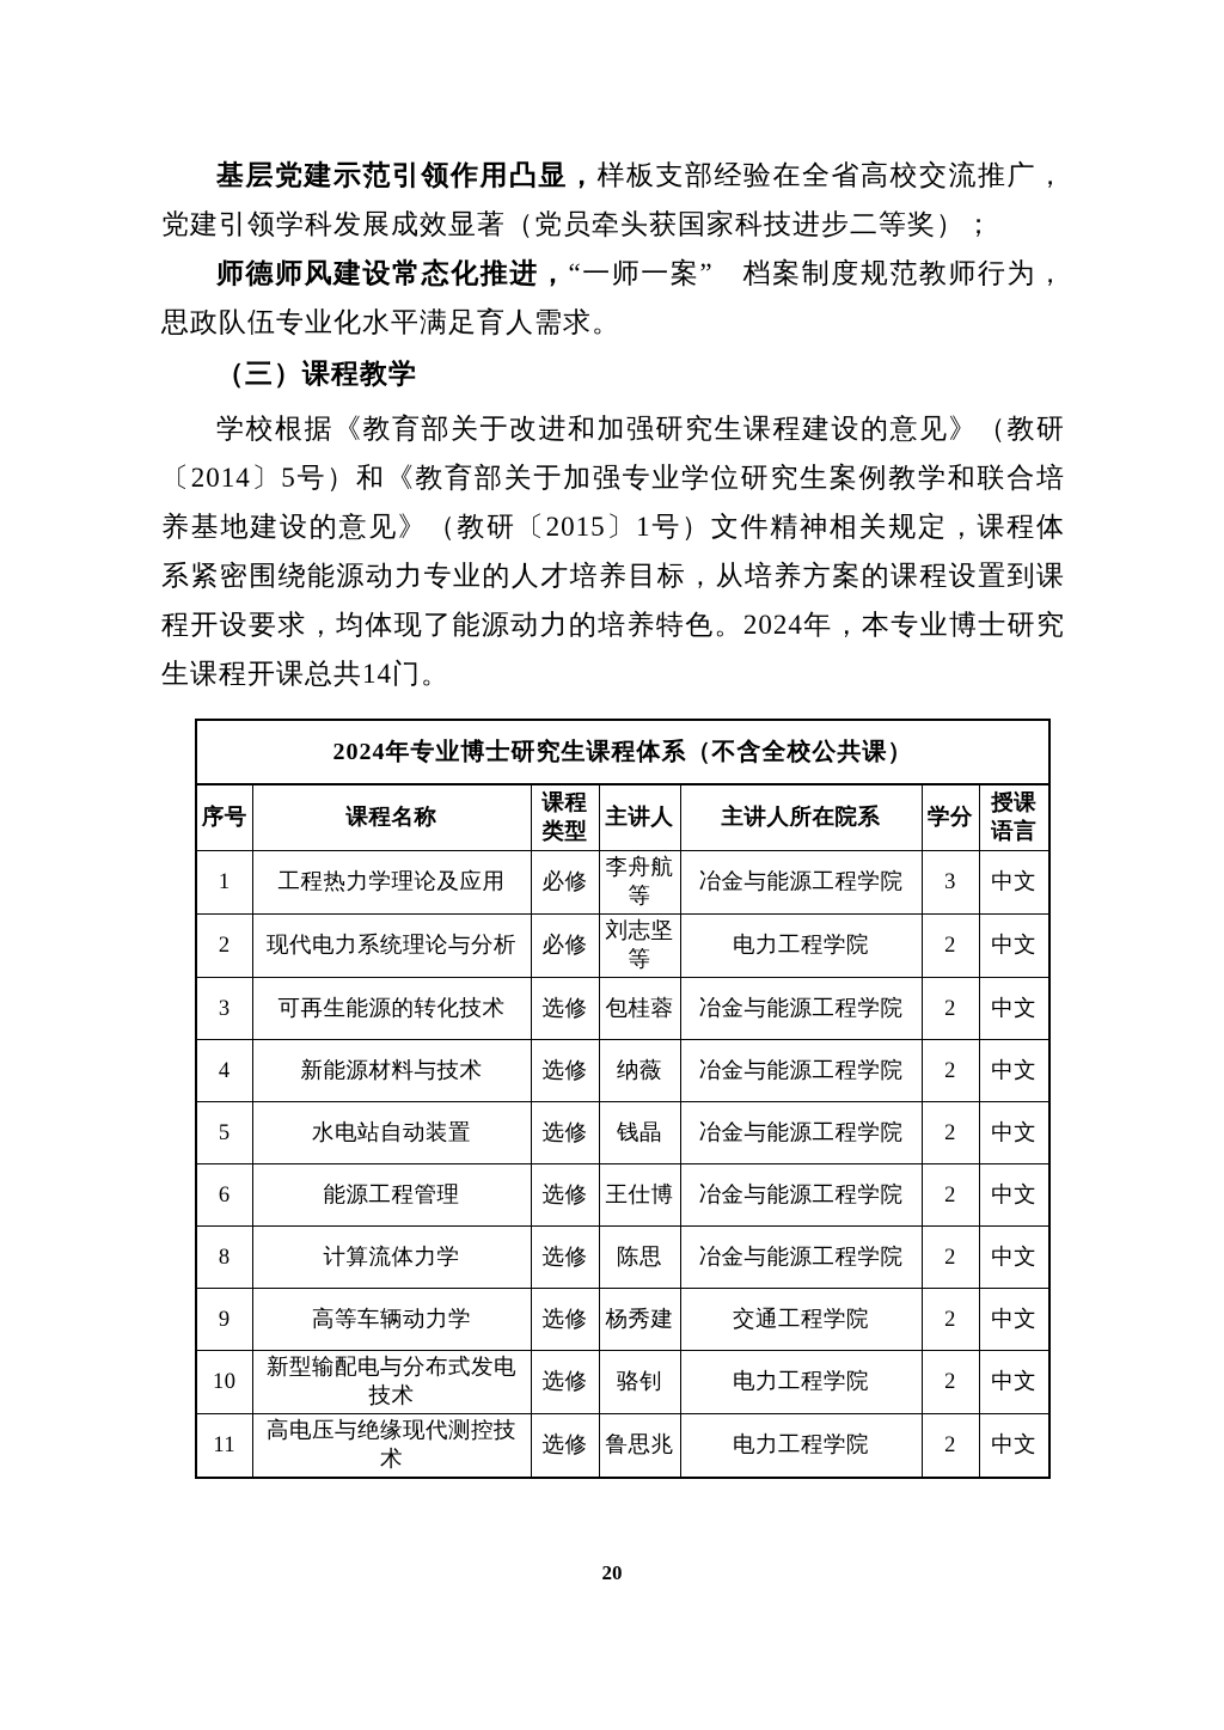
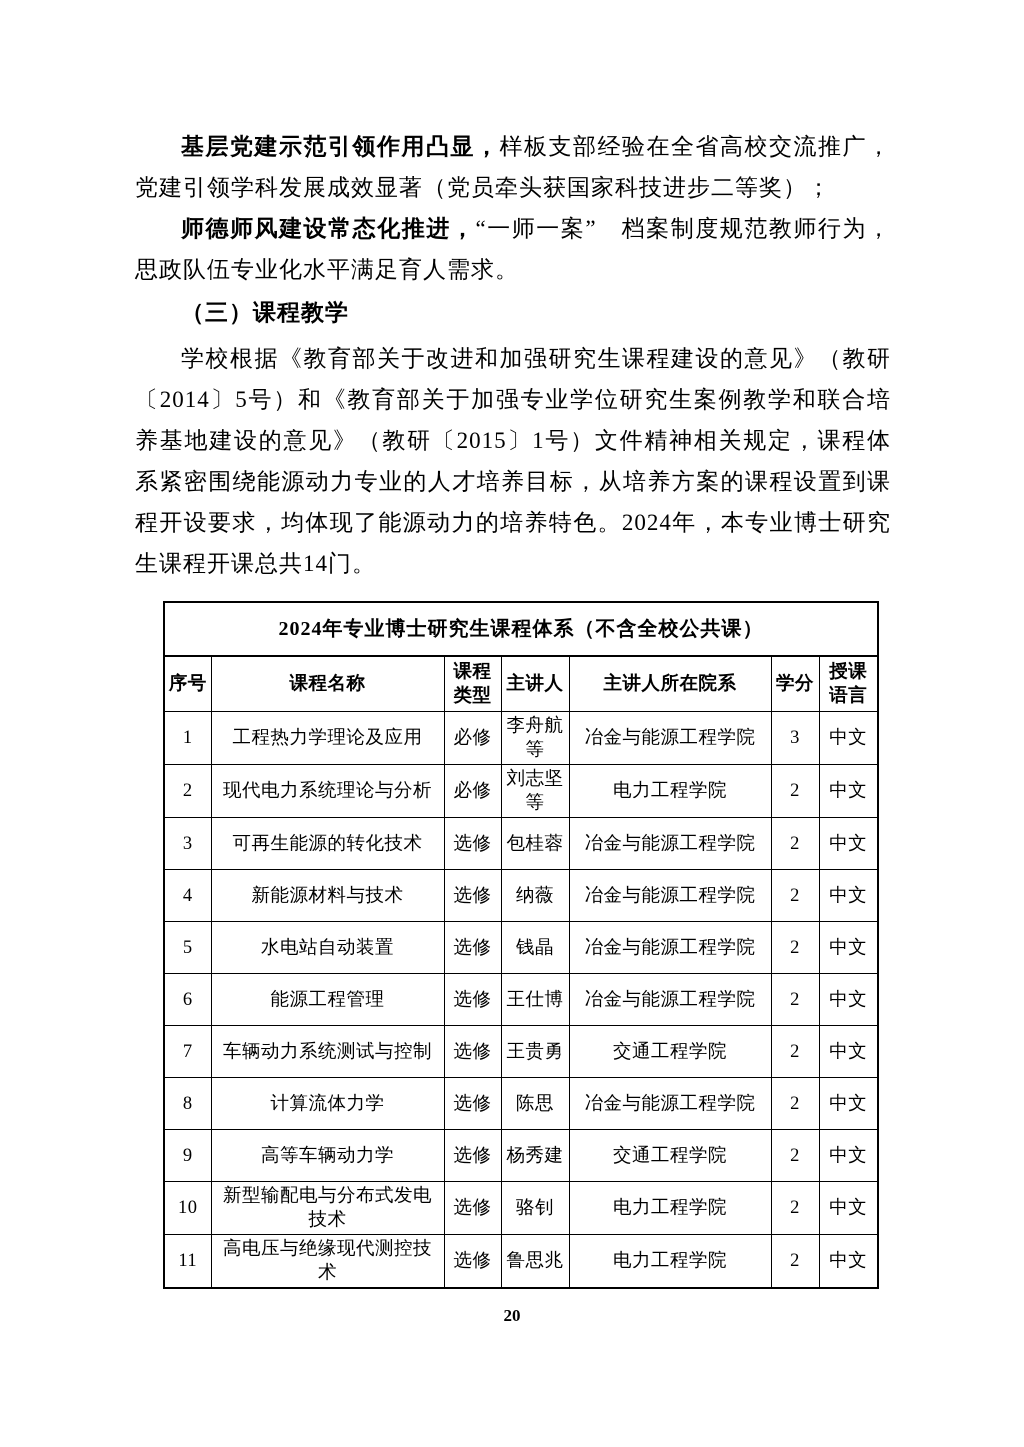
  基层党建示范引领作用凸显，样板支部经验在全省高校交流推广，党建引领学科发展成效显著（党员牵头获国家科技进步二等奖）；
  师德师风建设常态化推进，“一师一案” 档案制度规范教师行为，思政队伍专业化水平满足育人需求。
  （三）课程教学
  学校根据《教育部关于改进和加强研究生课程建设的意见》（教研〔2014〕5号）和《教育部关于加强专业学位研究生案例教学和联合培养基地建设的意见》（教研〔2015〕1号）文件精神相关规定，课程体系紧密围绕能源动力专业的人才培养目标，从培养方案的课程设置到课程开设要求，均体现了能源动力的培养特色。2024年，本专业博士研究生课程开课总共14门。
  2024年专业博士研究生课程体系（不含全校公共课）
  序号	课程名称	课程类型	主讲人	主讲人所在院系	学分	授课语言
  1	工程热力学理论及应用	必修	李舟航等	冶金与能源工程学院	3	中文
  2	现代电力系统理论与分析	必修	刘志坚等	电力工程学院	2	中文
  3	可再生能源的转化技术	选修	包桂蓉	冶金与能源工程学院	2	中文
  4	新能源材料与技术	选修	纳薇	冶金与能源工程学院	2	中文
  5	水电站自动装置	选修	钱晶	冶金与能源工程学院	2	中文
  6	能源工程管理	选修	王仕博	冶金与能源工程学院	2	中文
+ 7	车辆动力系统测试与控制	选修	王贵勇	交通工程学院	2	中文
  8	计算流体力学	选修	陈思	冶金与能源工程学院	2	中文
  9	高等车辆动力学	选修	杨秀建	交通工程学院	2	中文
  10	新型输配电与分布式发电技术	选修	骆钊	电力工程学院	2	中文
  11	高电压与绝缘现代测控技术	选修	鲁思兆	电力工程学院	2	中文
  20
